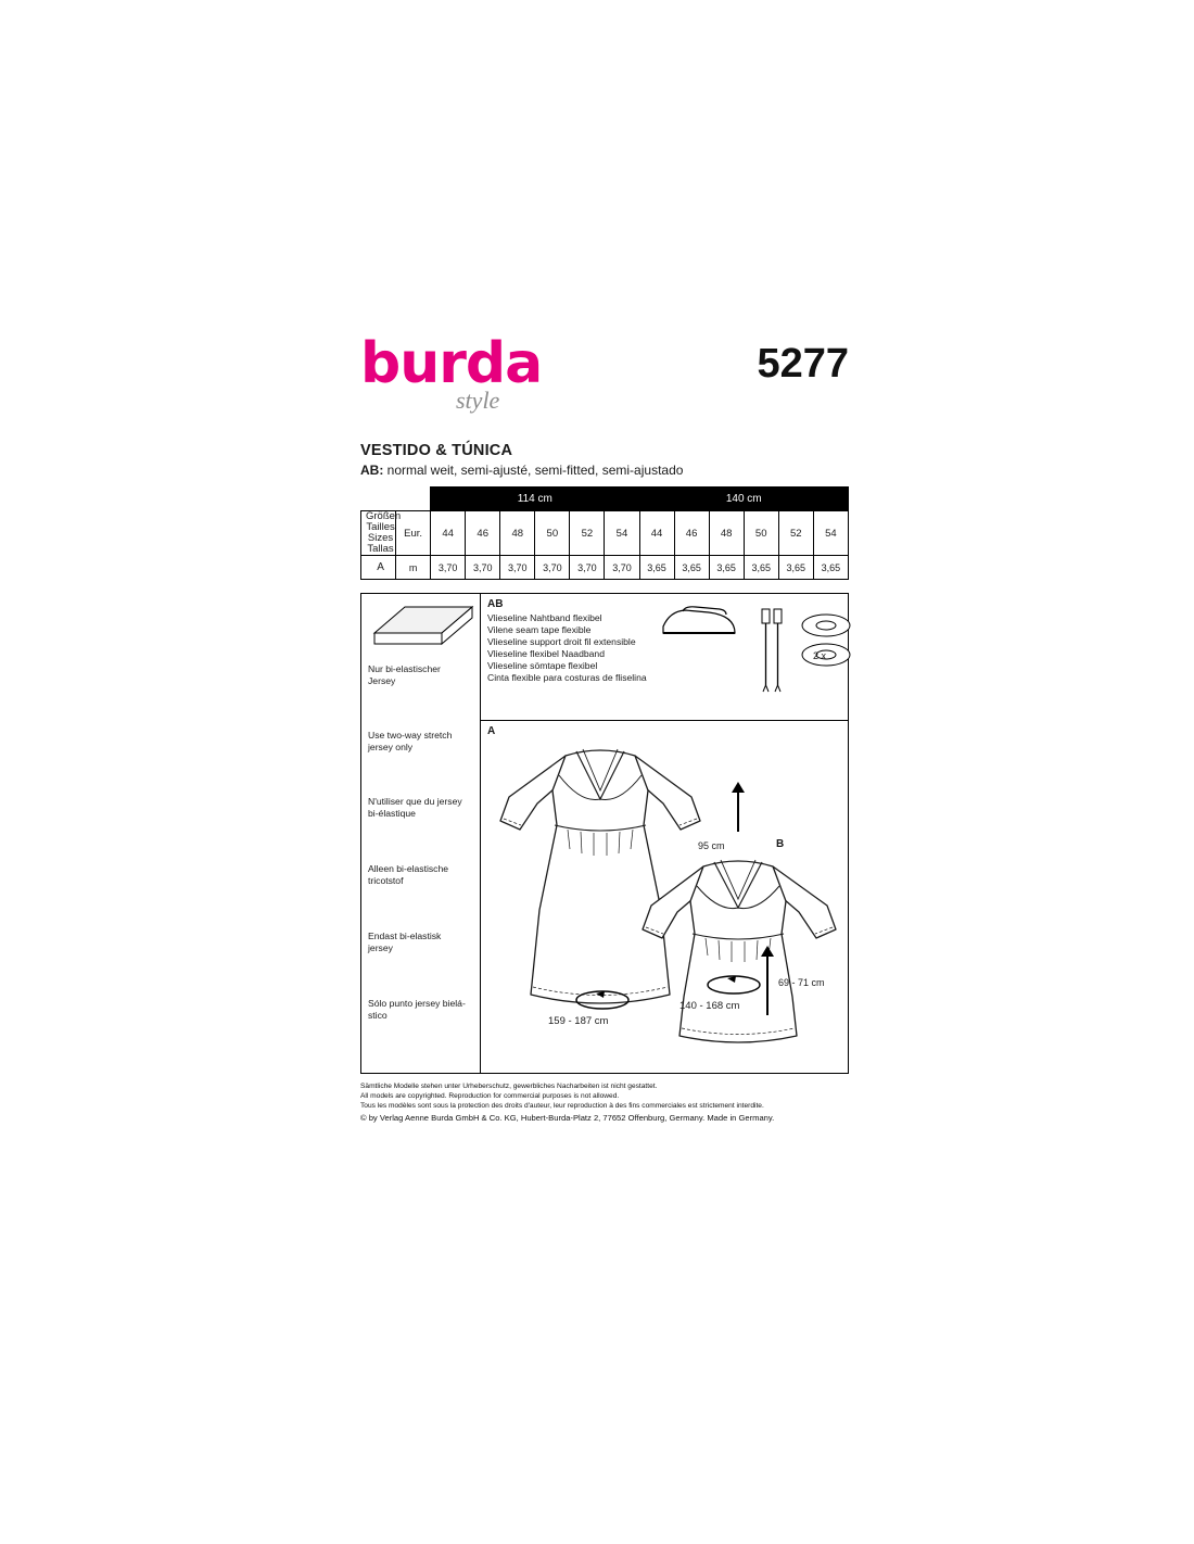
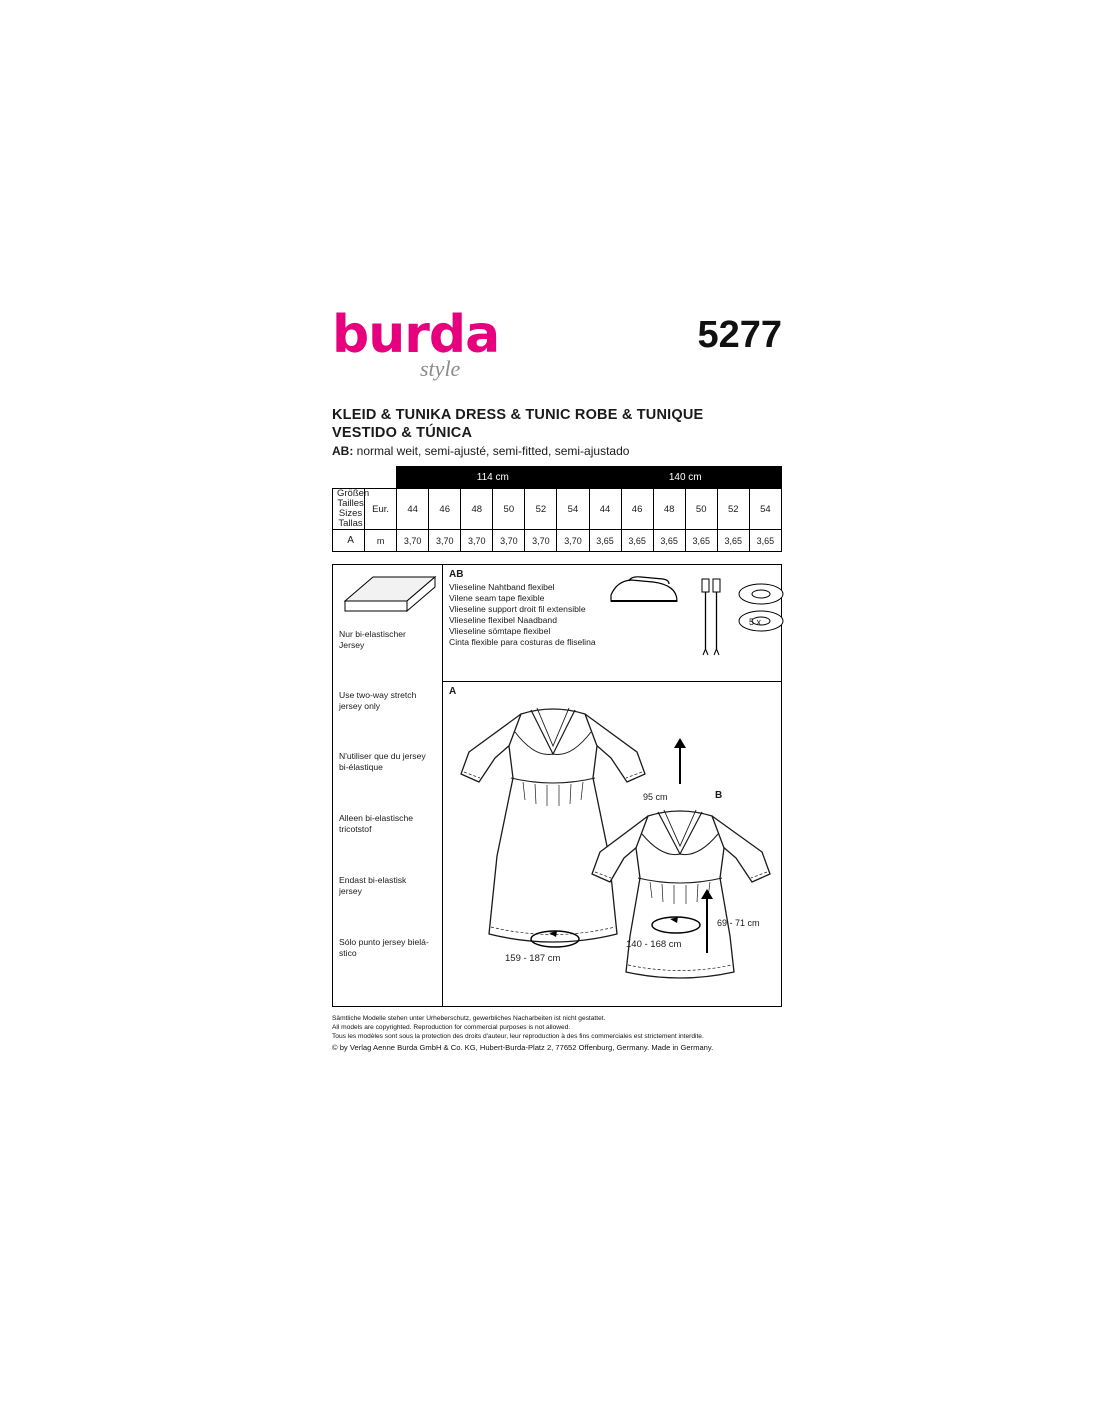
  burda
  style
  5277
+ KLEID & TUNIKA DRESS & TUNIC ROBE & TUNIQUE
  VESTIDO & TÚNICA
  AB: normal weit, semi-ajusté, semi-fitted, semi-ajustado
  	114 cm	140 cm
  Größen Tailles Sizes Tallas	Eur.	44	46	48	50	52	54	44	46	48	50	52	54
  A	m	3,70	3,70	3,70	3,70	3,70	3,70	3,65	3,65	3,65	3,65	3,65	3,65
  Nur bi-elastischer
  Jersey
  Use two-way stretch
  jersey only
  N'utiliser que du jersey
  bi-élastique
  Alleen bi-elastische
  tricotstof
  Endast bi-elastisk
  jersey
  Sólo punto jersey bielá-
  stico
  AB
  Vlieseline Nahtband flexibel
  Vilene seam tape flexible
  Vlieseline support droit fil extensible
  Vlieseline flexibel Naadband
  Vlieseline sömtape flexibel
  Cinta flexible para costuras de fliselina
- 2 x
+ 5 x
  A
  B
  95 cm
  69 - 71 cm
  159 - 187 cm
  140 - 168 cm
  © by Verlag Aenne Burda GmbH & Co. KG, Hubert-Burda-Platz 2, 77652 Offenburg, Germany. Made in Germany.
